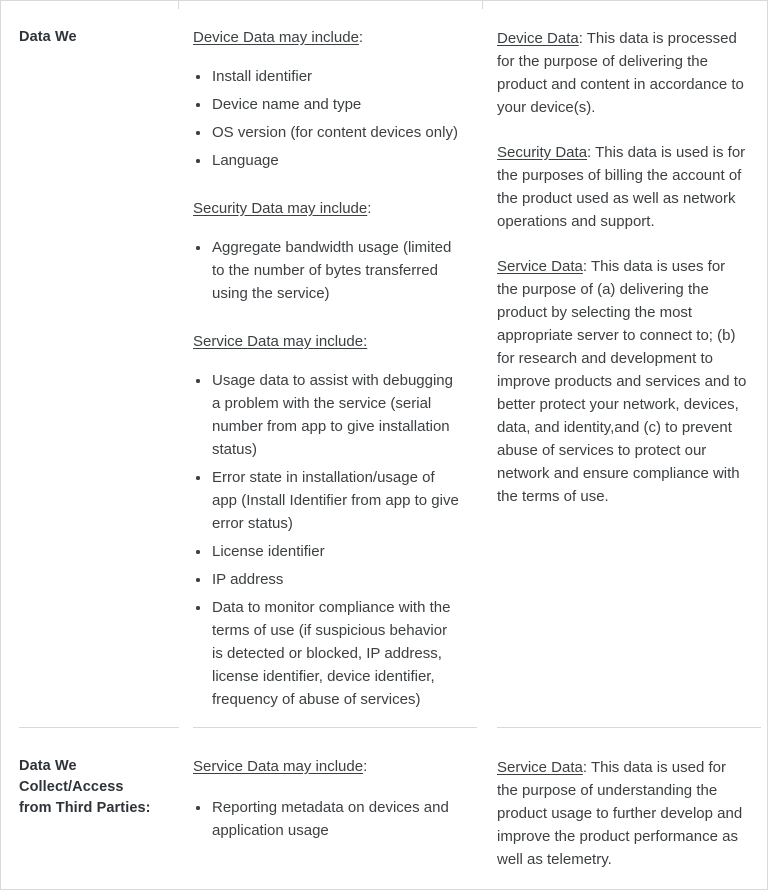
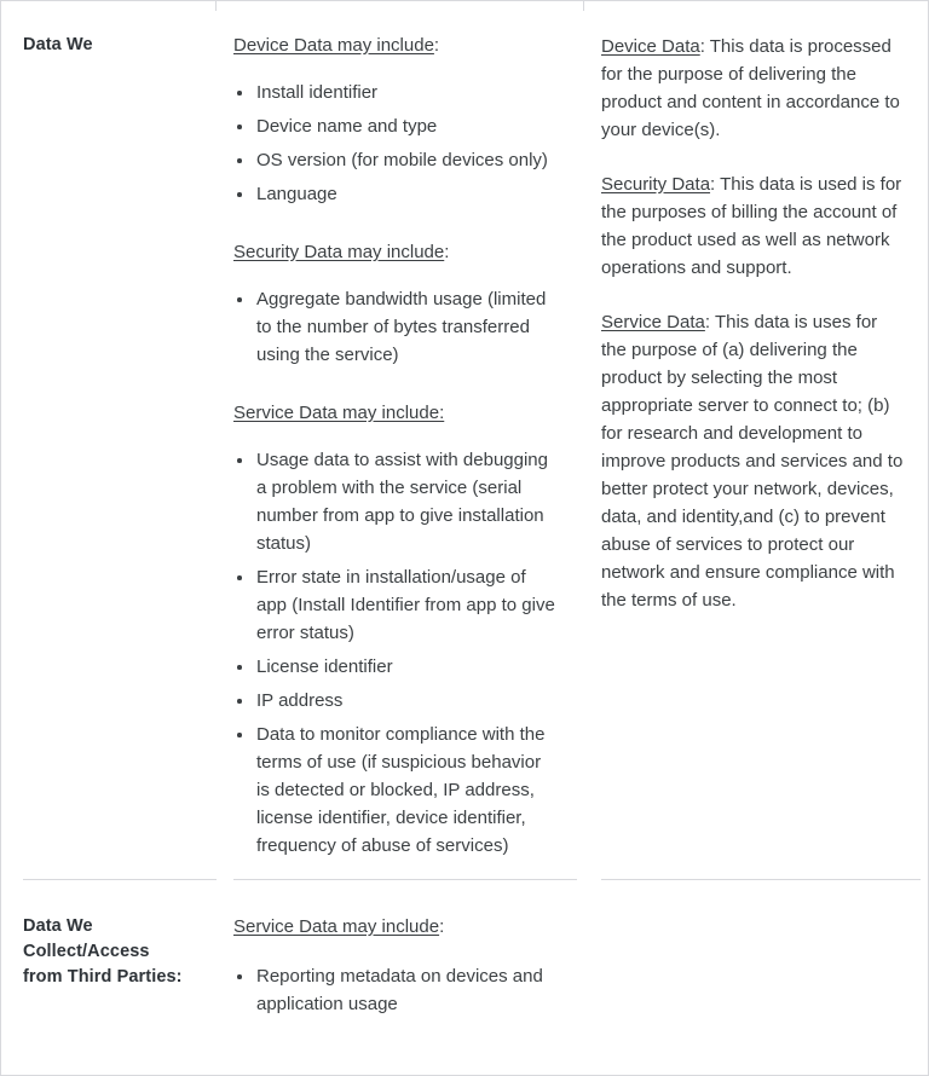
  Data We
  Device Data may include:
  Install identifier
  Device name and type
- OS version (for content devices only)
+ OS version (for mobile devices only)
  Language
  Security Data may include:
  Aggregate bandwidth usage (limited to the number of bytes transferred using the service)
  Service Data may include:
  Usage data to assist with debugging a problem with the service (serial number from app to give installation status)
  Error state in installation/usage of app (Install Identifier from app to give error status)
  License identifier
  IP address
  Data to monitor compliance with the terms of use (if suspicious behavior is detected or blocked, IP address, license identifier, device identifier, frequency of abuse of services)
  Device Data: This data is processed for the purpose of delivering the product and content in accordance to your device(s).
  Security Data: This data is used is for the purposes of billing the account of the product used as well as network operations and support.
  Service Data: This data is uses for the purpose of (a) delivering the product by selecting the most appropriate server to connect to; (b) for research and development to improve products and services and to better protect your network, devices, data, and identity,and (c) to prevent abuse of services to protect our network and ensure compliance with the terms of use.
  Data We
  Collect/Access
  from Third Parties:
  Service Data may include:
  Reporting metadata on devices and application usage
- Service Data: This data is used for the purpose of understanding the product usage to further develop and improve the product performance as well as telemetry.
